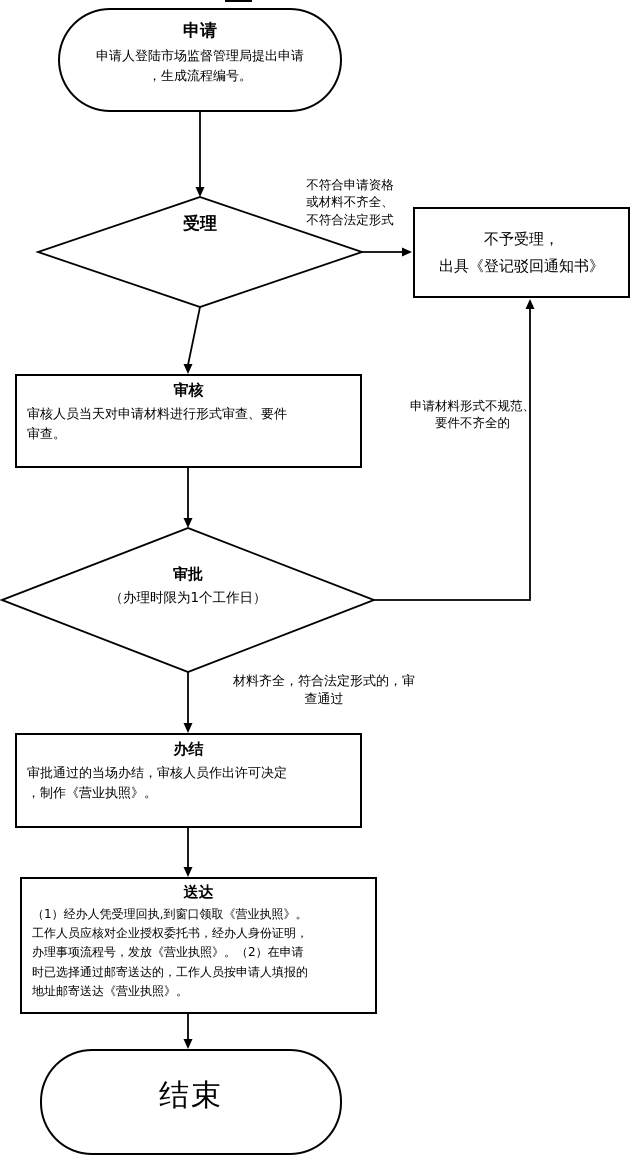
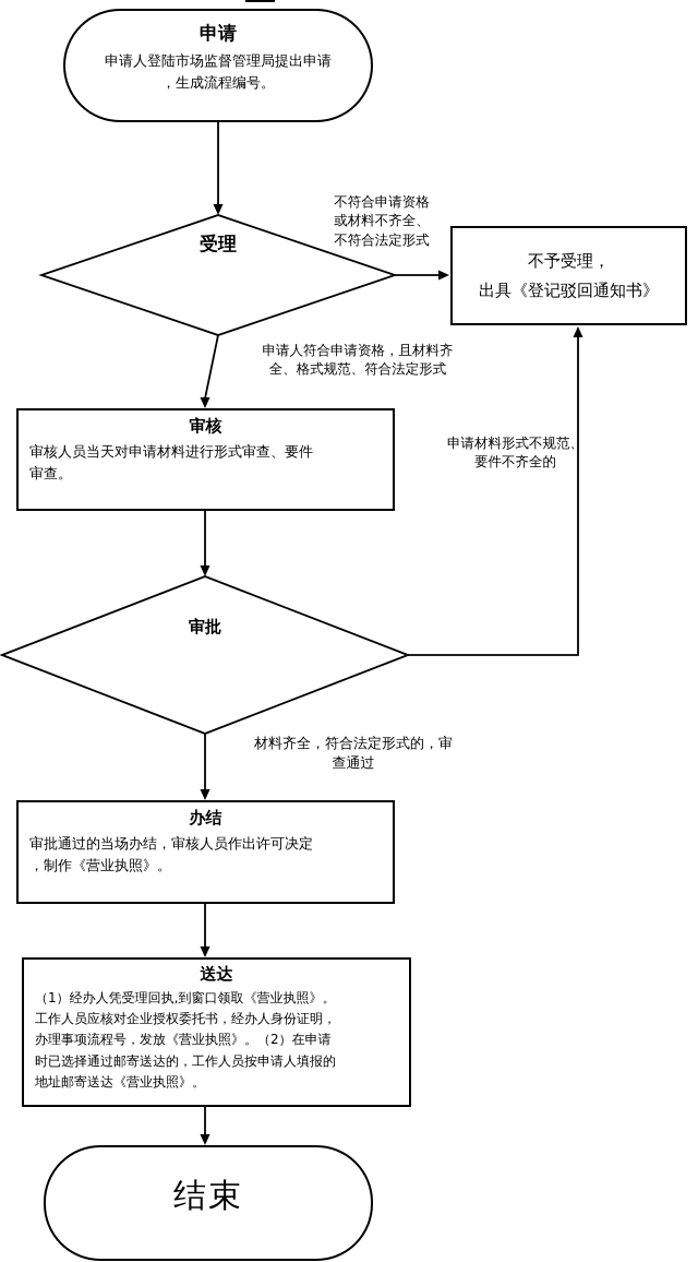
  申请
  申请人登陆市场监督管理局提出申请
  ，生成流程编号。
  受理
  不予受理，
  出具《登记驳回通知书》
  审核
  审核人员当天对申请材料进行形式审查、要件
  审查。
  审批
- （办理时限为1个工作日）
  办结
  审批通过的当场办结，审核人员作出许可决定
  ，制作《营业执照》。
  送达
  （1）经办人凭受理回执,到窗口领取《营业执照》。
  工作人员应核对企业授权委托书，经办人身份证明，
  办理事项流程号，发放《营业执照》。（2）在申请
  时已选择通过邮寄送达的，工作人员按申请人填报的
  地址邮寄送达《营业执照》。
  结束
  不符合申请资格
  或材料不齐全、
  不符合法定形式
+ 申请人符合申请资格，且材料齐
+ 全、格式规范、符合法定形式
  申请材料形式不规范、
  要件不齐全的
  材料齐全，符合法定形式的，审
  查通过
